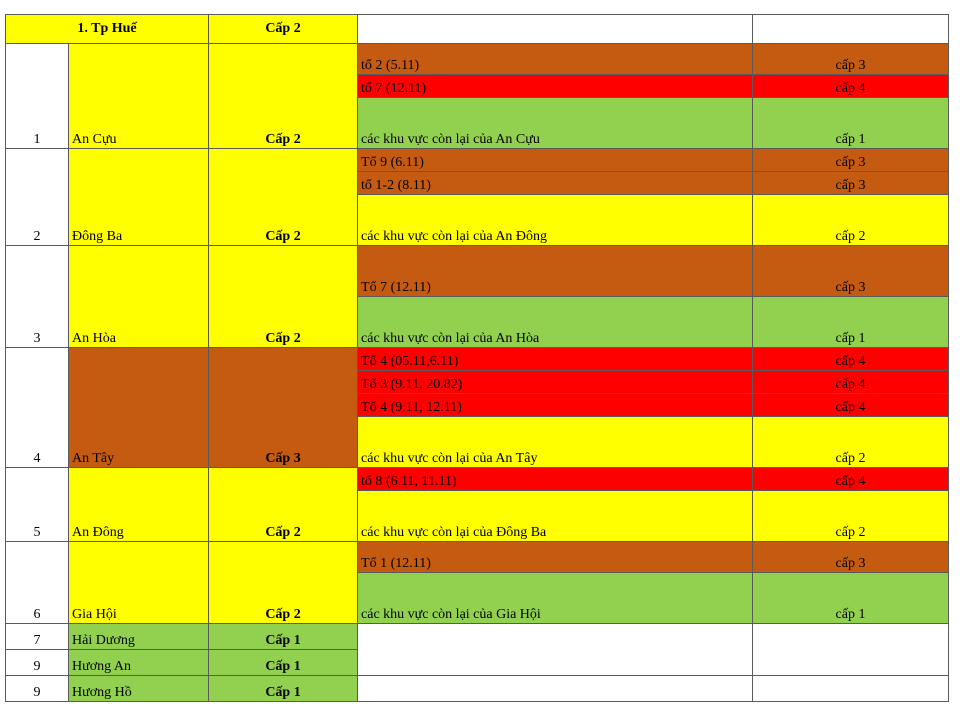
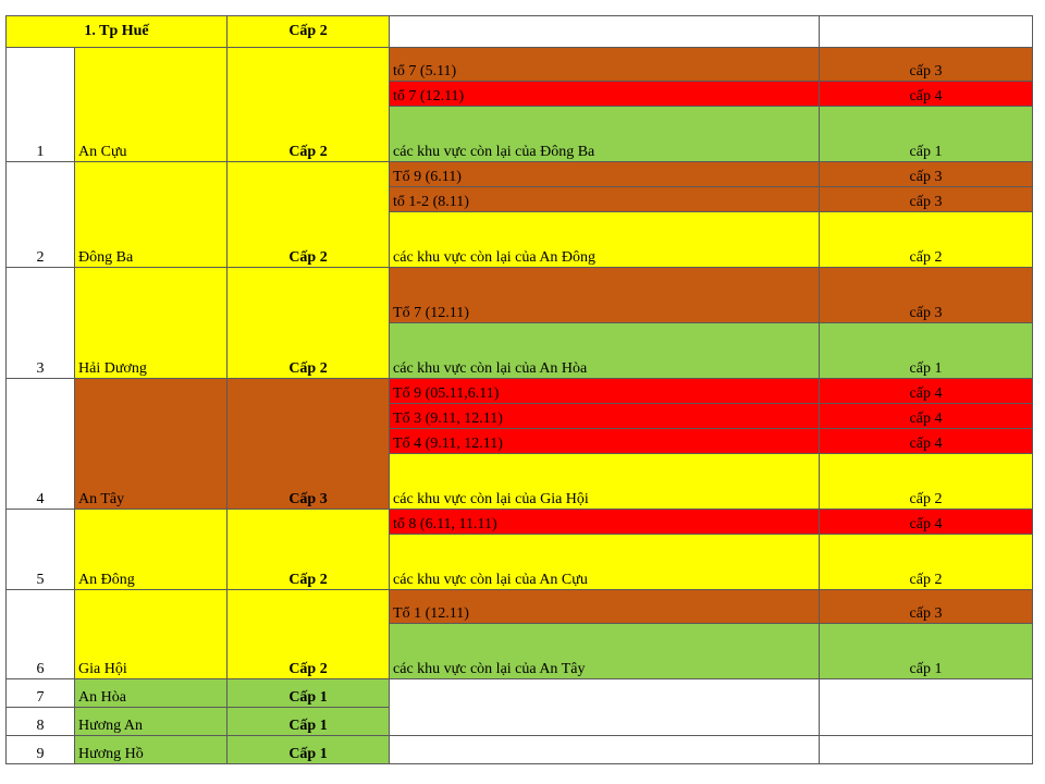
  1. Tp Huế	Cấp 2
- 1	An Cựu	Cấp 2	tổ 2 (5.11)	cấp 3
+ 1	An Cựu	Cấp 2	tổ 7 (5.11)	cấp 3
  tổ 7 (12.11)	cấp 4
- các khu vực còn lại của An Cựu	cấp 1
+ các khu vực còn lại của Đông Ba	cấp 1
  2	Đông Ba	Cấp 2	Tổ 9 (6.11)	cấp 3
  tổ 1-2 (8.11)	cấp 3
  các khu vực còn lại của An Đông	cấp 2
- 3	An Hòa	Cấp 2	Tổ 7 (12.11)	cấp 3
+ 3	Hải Dương	Cấp 2	Tổ 7 (12.11)	cấp 3
  các khu vực còn lại của An Hòa	cấp 1
- 4	An Tây	Cấp 3	Tổ 4 (05.11,6.11)	cấp 4
+ 4	An Tây	Cấp 3	Tổ 9 (05.11,6.11)	cấp 4
- Tổ 3 (9.11, 20.82)	cấp 4
+ Tổ 3 (9.11, 12.11)	cấp 4
  Tổ 4 (9.11, 12.11)	cấp 4
- các khu vực còn lại của An Tây	cấp 2
+ các khu vực còn lại của Gia Hội	cấp 2
  5	An Đông	Cấp 2	tổ 8 (6.11, 11.11)	cấp 4
- các khu vực còn lại của Đông Ba	cấp 2
+ các khu vực còn lại của An Cựu	cấp 2
  6	Gia Hội	Cấp 2	Tổ 1 (12.11)	cấp 3
- các khu vực còn lại của Gia Hội	cấp 1
+ các khu vực còn lại của An Tây	cấp 1
- 7	Hải Dương	Cấp 1
+ 7	An Hòa	Cấp 1
- 9	Hương An	Cấp 1
+ 8	Hương An	Cấp 1
  9	Hương Hồ	Cấp 1
